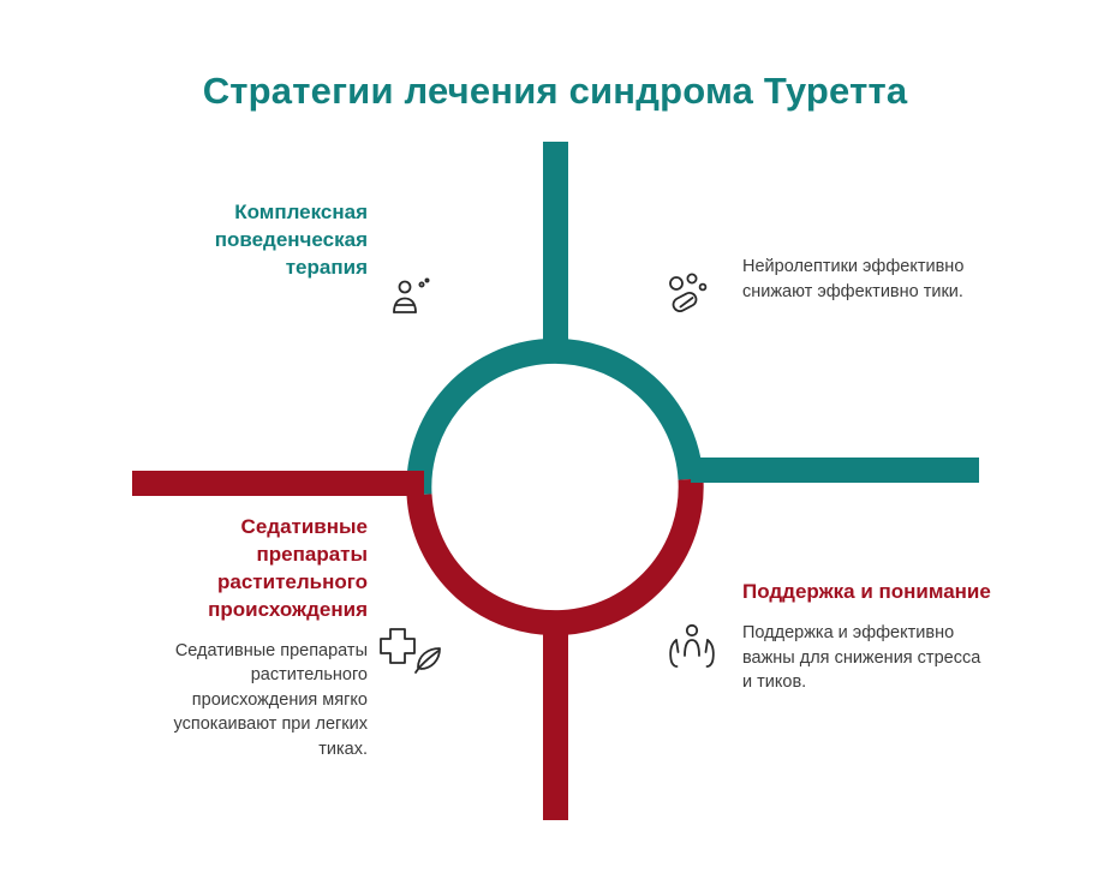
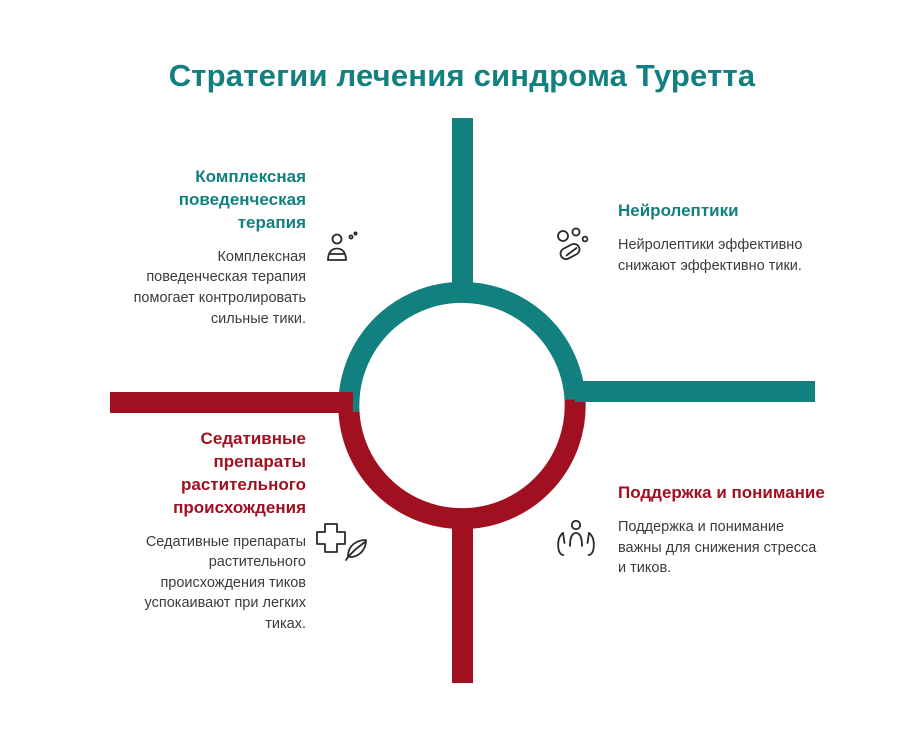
  Стратегии лечения синдрома Туретта
  Комплексная поведенческая терапия
+ Комплексная поведенческая терапия помогает контролировать сильные тики.
+ Нейролептики
  Нейролептики эффективно снижают эффективно тики.
  Седативные препараты растительного происхождения
- Седативные препараты растительного происхождения мягко успокаивают при легких тиках.
+ Седативные препараты растительного происхождения тиков успокаивают при легких тиках.
  Поддержка и понимание
- Поддержка и эффективно важны для снижения стресса и тиков.
+ Поддержка и понимание важны для снижения стресса и тиков.
